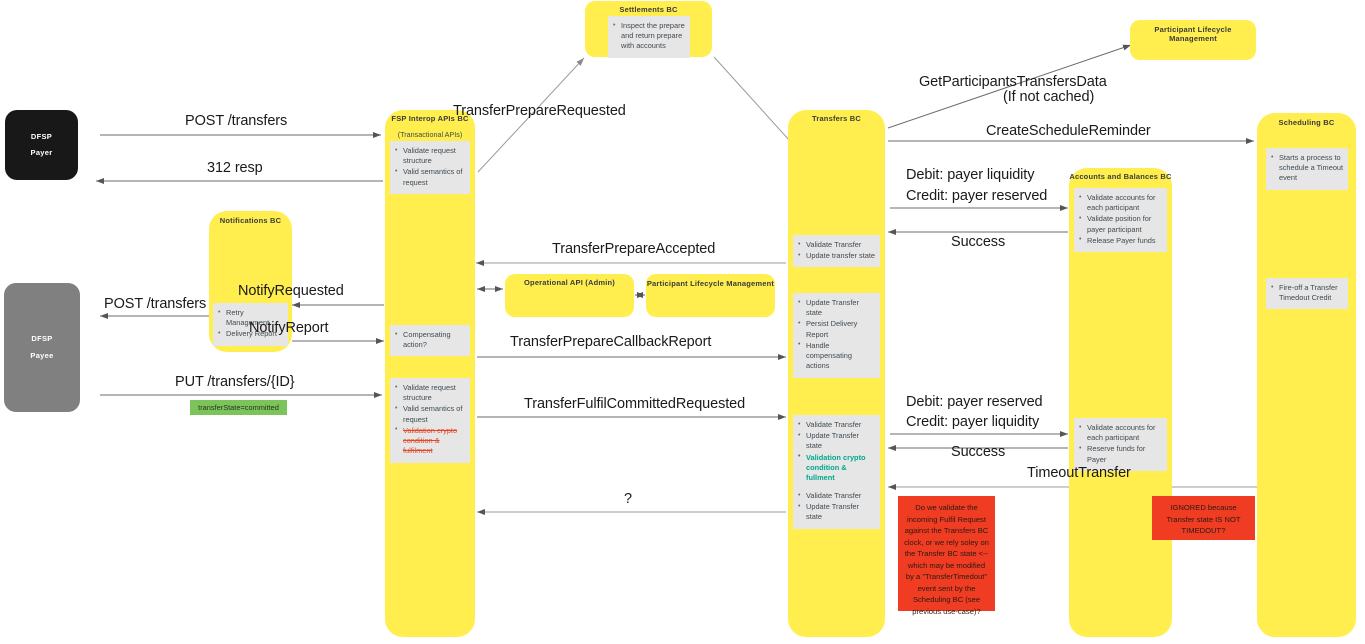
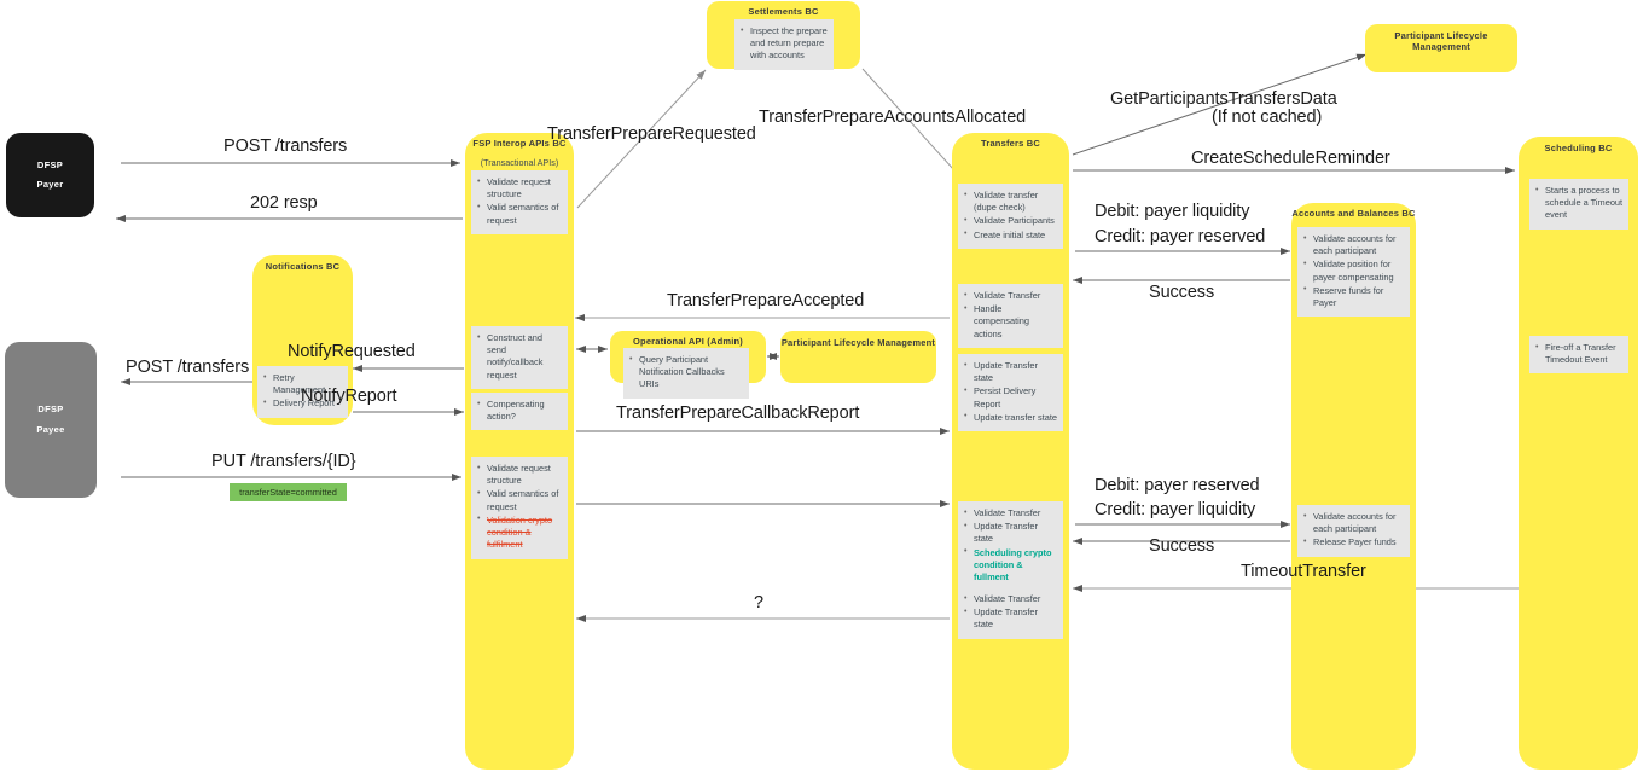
  DFSP
  Payer
  DFSP
  Payee
  FSP Interop APIs BC
  (Transactional APIs)
  Validate request structure
  Valid semantics of request
+ Construct and send notify/callback request
  Compensating action?
  Validate request structure
  Valid semantics of request
  Validation crypto condition & fulfilment
  Notifications BC
  Retry Management
  Delivery Report
  Settlements BC
  Inspect the prepare and return prepare with accounts
  Participant Lifecycle Management
  Operational API (Admin)
+ Query Participant Notification Callbacks URIs
  Participant Lifecycle Management
  Transfers BC
+ Validate transfer (dupe check)
+ Validate Participants
+ Create initial state
  Validate Transfer
- Update transfer state
+ Handle compensating actions
  Update Transfer state
  Persist Delivery Report
- Handle compensating actions
+ Update transfer state
  Validate Transfer
  Update Transfer state
- Validation crypto condition & fullment
+ Scheduling crypto condition & fullment
  Validate Transfer
  Update Transfer state
  Accounts and Balances BC
  Validate accounts for each participant
- Validate position for payer participant
+ Validate position for payer compensating
- Release Payer funds
+ Reserve funds for Payer
  Validate accounts for each participant
- Reserve funds for Payer
+ Release Payer funds
  Scheduling BC
  Starts a process to schedule a Timeout event
- Fire-off a Transfer Timedout Credit
+ Fire-off a Transfer Timedout Event
  POST /transfers
- 312 resp
+ 202 resp
  TransferPrepareRequested
+ TransferPrepareAccountsAllocated
  GetParticipantsTransfersData
  (If not cached)
  CreateScheduleReminder
  Debit: payer liquidity
  Credit: payer reserved
  Success
  TransferPrepareAccepted
  NotifyRequested
  POST /transfers
  NotifyReport
  TransferPrepareCallbackReport
  PUT /transfers/{ID}
- TransferFulfilCommittedRequested
  Debit: payer reserved
  Credit: payer liquidity
  Success
  TimeoutTransfer
  ?
  transferState=committed
- Do we validate the incoming Fulfil Request against the Transfers BC clock, or we rely soley on the Transfer BC state <-- which may be modified by a "TransferTimedout" event sent by the Scheduling BC (see previous use-case)?
- IGNORED because Transfer state IS NOT TIMEDOUT?
